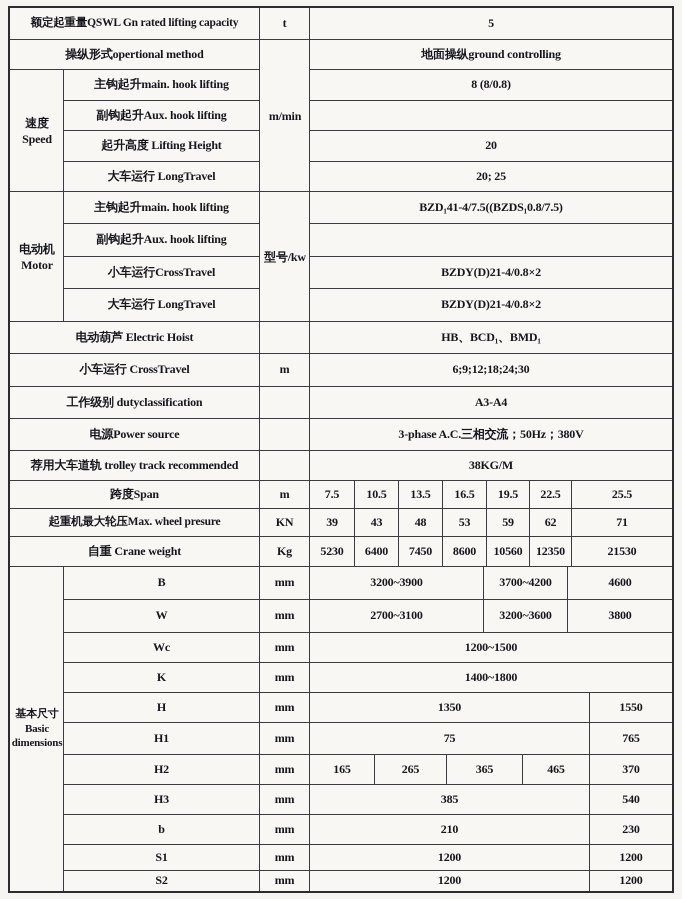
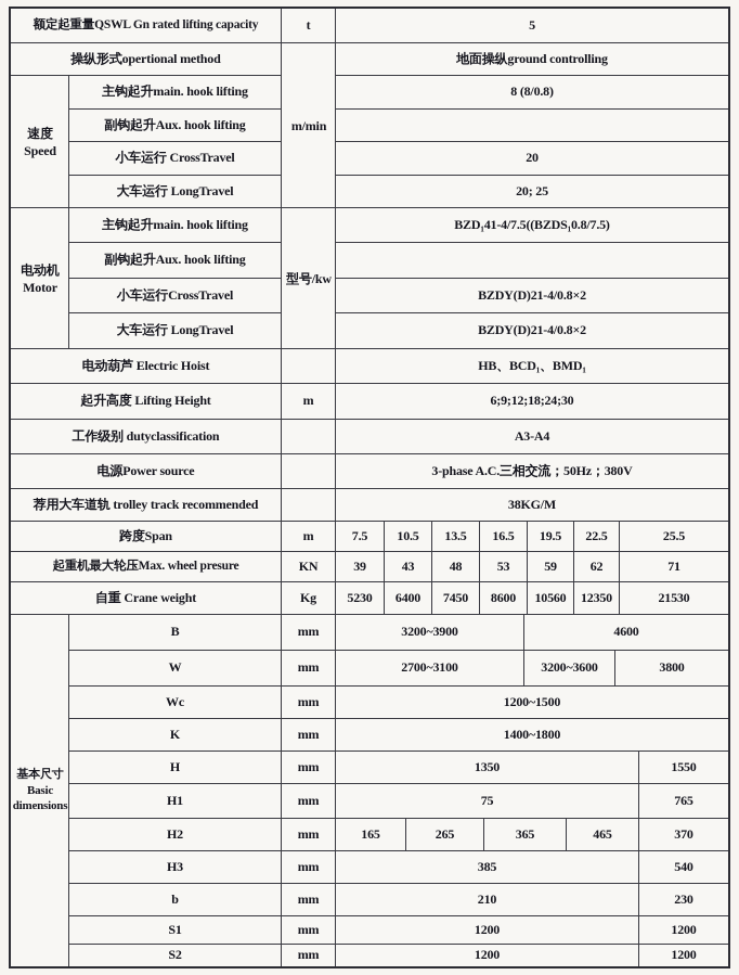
  额定起重量QSWL Gn rated lifting capacity
  t
  5
  操纵形式opertional method
  地面操纵ground controlling
  主钩起升main. hook lifting
  8 (8/0.8)
  副钩起升Aux. hook lifting
- 起升高度 Lifting Height
+ 小车运行 CrossTravel
  20
  大车运行 LongTravel
  20; 25
  主钩起升main. hook lifting
  BZD₁41-4/7.5((BZDS₁0.8/7.5)
  副钩起升Aux. hook lifting
  小车运行CrossTravel
  BZDY(D)21-4/0.8×2
  大车运行 LongTravel
  BZDY(D)21-4/0.8×2
  电动葫芦 Electric Hoist
  HB、BCD₁、BMD₁
- 小车运行 CrossTravel
+ 起升高度 Lifting Height
  m
  6;9;12;18;24;30
  工作级别 dutyclassification
  A3-A4
  电源Power source
  3-phase A.C.三相交流；50Hz；380V
  荐用大车道轨 trolley track recommended
  38KG/M
  跨度Span
  m
  7.5
  10.5
  13.5
  16.5
  19.5
  22.5
  25.5
  起重机最大轮压Max. wheel presure
  KN
  39
  43
  48
  53
  59
  62
  71
  自重 Crane weight
  Kg
  5230
  6400
  7450
  8600
  10560
  12350
  21530
  B
  mm
  3200~3900
- 3700~4200
  4600
  W
  mm
  2700~3100
  3200~3600
  3800
  Wc
  mm
  1200~1500
  K
  mm
  1400~1800
  H
  mm
  1350
  1550
  H1
  mm
  75
  765
  H2
  mm
  165
  265
  365
  465
  370
  H3
  mm
  385
  540
  b
  mm
  210
  230
  S1
  mm
  1200
  1200
  S2
  mm
  1200
  1200
  速度
  Speed
  电动机
  Motor
  m/min
  型号/kw
  基本尺寸
  Basic
  dimensions
